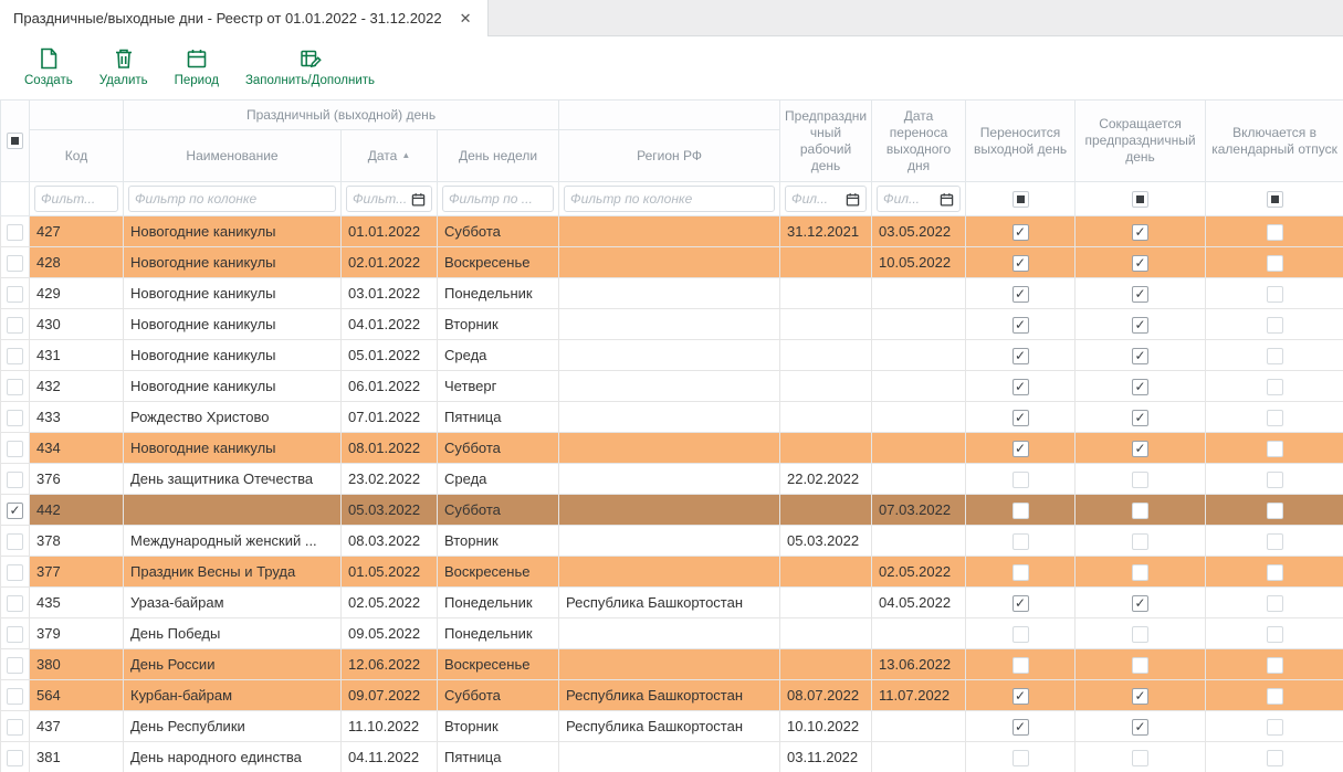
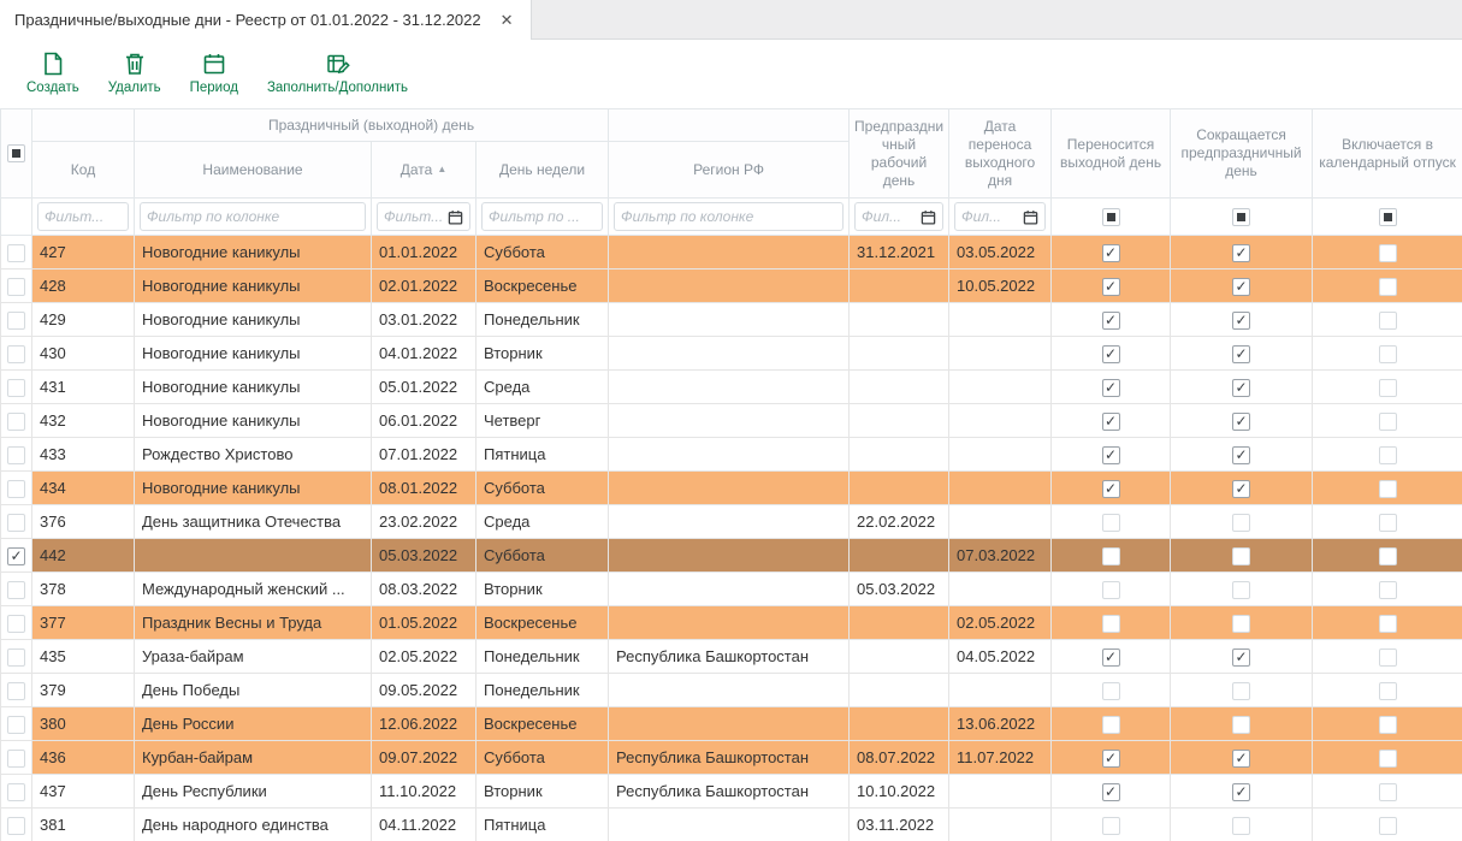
  Праздничные/выходные дни - Реестр от 01.01.2022 - 31.12.2022
  ✕
  Создать
  Удалить
  Период
  Заполнить/Дополнить
  		Праздничный (выходной) день		Предпраздничный рабочий день	Дата переноса выходного дня	Переносится выходной день	Сокращается предпраздничный день	Включается в календарный отпуск
  Код	Наименование	Дата ▲	День недели	Регион РФ
  	Фильт...	Фильтр по колонке	Фильт...	Фильтр по ...	Фильтр по колонке	Фил...	Фил...
  	427	Новогодние каникулы	01.01.2022	Суббота		31.12.2021	03.05.2022	✓	✓
  	428	Новогодние каникулы	02.01.2022	Воскресенье			10.05.2022	✓	✓
  	429	Новогодние каникулы	03.01.2022	Понедельник				✓	✓
  	430	Новогодние каникулы	04.01.2022	Вторник				✓	✓
  	431	Новогодние каникулы	05.01.2022	Среда				✓	✓
  	432	Новогодние каникулы	06.01.2022	Четверг				✓	✓
  	433	Рождество Христово	07.01.2022	Пятница				✓	✓
  	434	Новогодние каникулы	08.01.2022	Суббота				✓	✓
  	376	День защитника Отечества	23.02.2022	Среда		22.02.2022
  ✓	442		05.03.2022	Суббота			07.03.2022
  	378	Международный женский ...	08.03.2022	Вторник		05.03.2022
  	377	Праздник Весны и Труда	01.05.2022	Воскресенье			02.05.2022
  	435	Ураза-байрам	02.05.2022	Понедельник	Республика Башкортостан		04.05.2022	✓	✓
  	379	День Победы	09.05.2022	Понедельник
  	380	День России	12.06.2022	Воскресенье			13.06.2022
- 	564	Курбан-байрам	09.07.2022	Суббота	Республика Башкортостан	08.07.2022	11.07.2022	✓	✓
+ 	436	Курбан-байрам	09.07.2022	Суббота	Республика Башкортостан	08.07.2022	11.07.2022	✓	✓
  	437	День Республики	11.10.2022	Вторник	Республика Башкортостан	10.10.2022		✓	✓
  	381	День народного единства	04.11.2022	Пятница		03.11.2022
